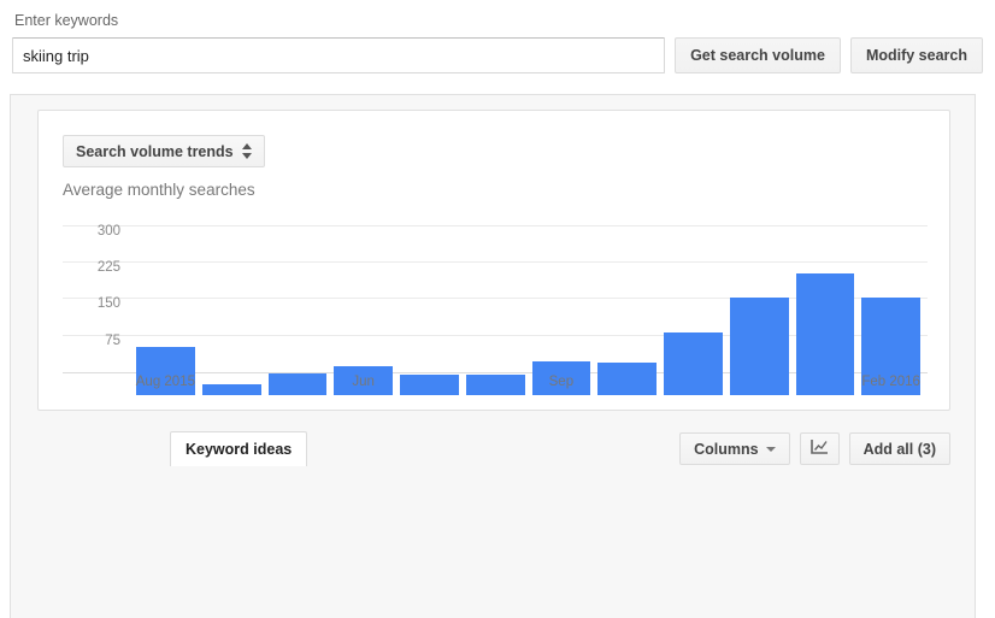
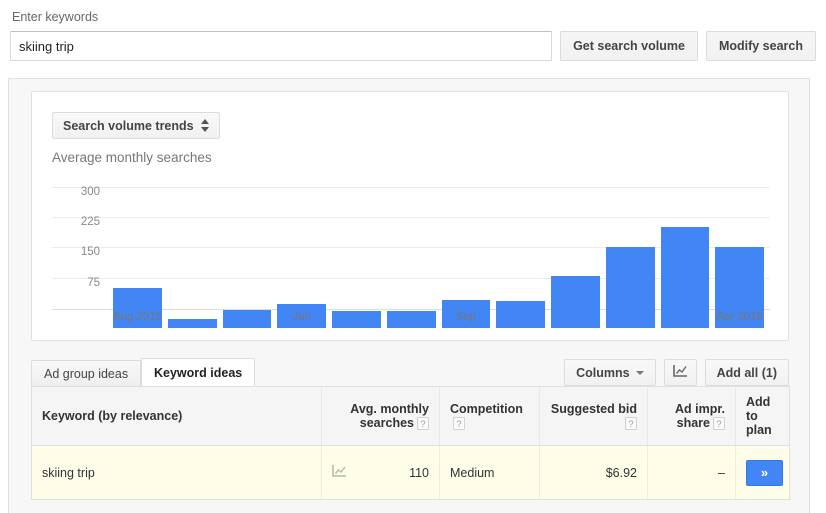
  Enter keywords
  skiing trip
  Get search volume
  Modify search
  Search volume trends
  Average monthly searches
  75
  150
  225
  300
  Aug 2015
  Jun
  Sep
- Feb 2016
+ Apr 2016
+ Ad group ideas
  Keyword ideas
  Columns
- Add all (3)
+ Add all (1)
+ Keyword (by relevance)	Avg. monthly searches ?	Competition?	Suggested bid?	Ad impr. share ?	Add to plan
+ skiing trip	110	Medium	$6.92	–	»
